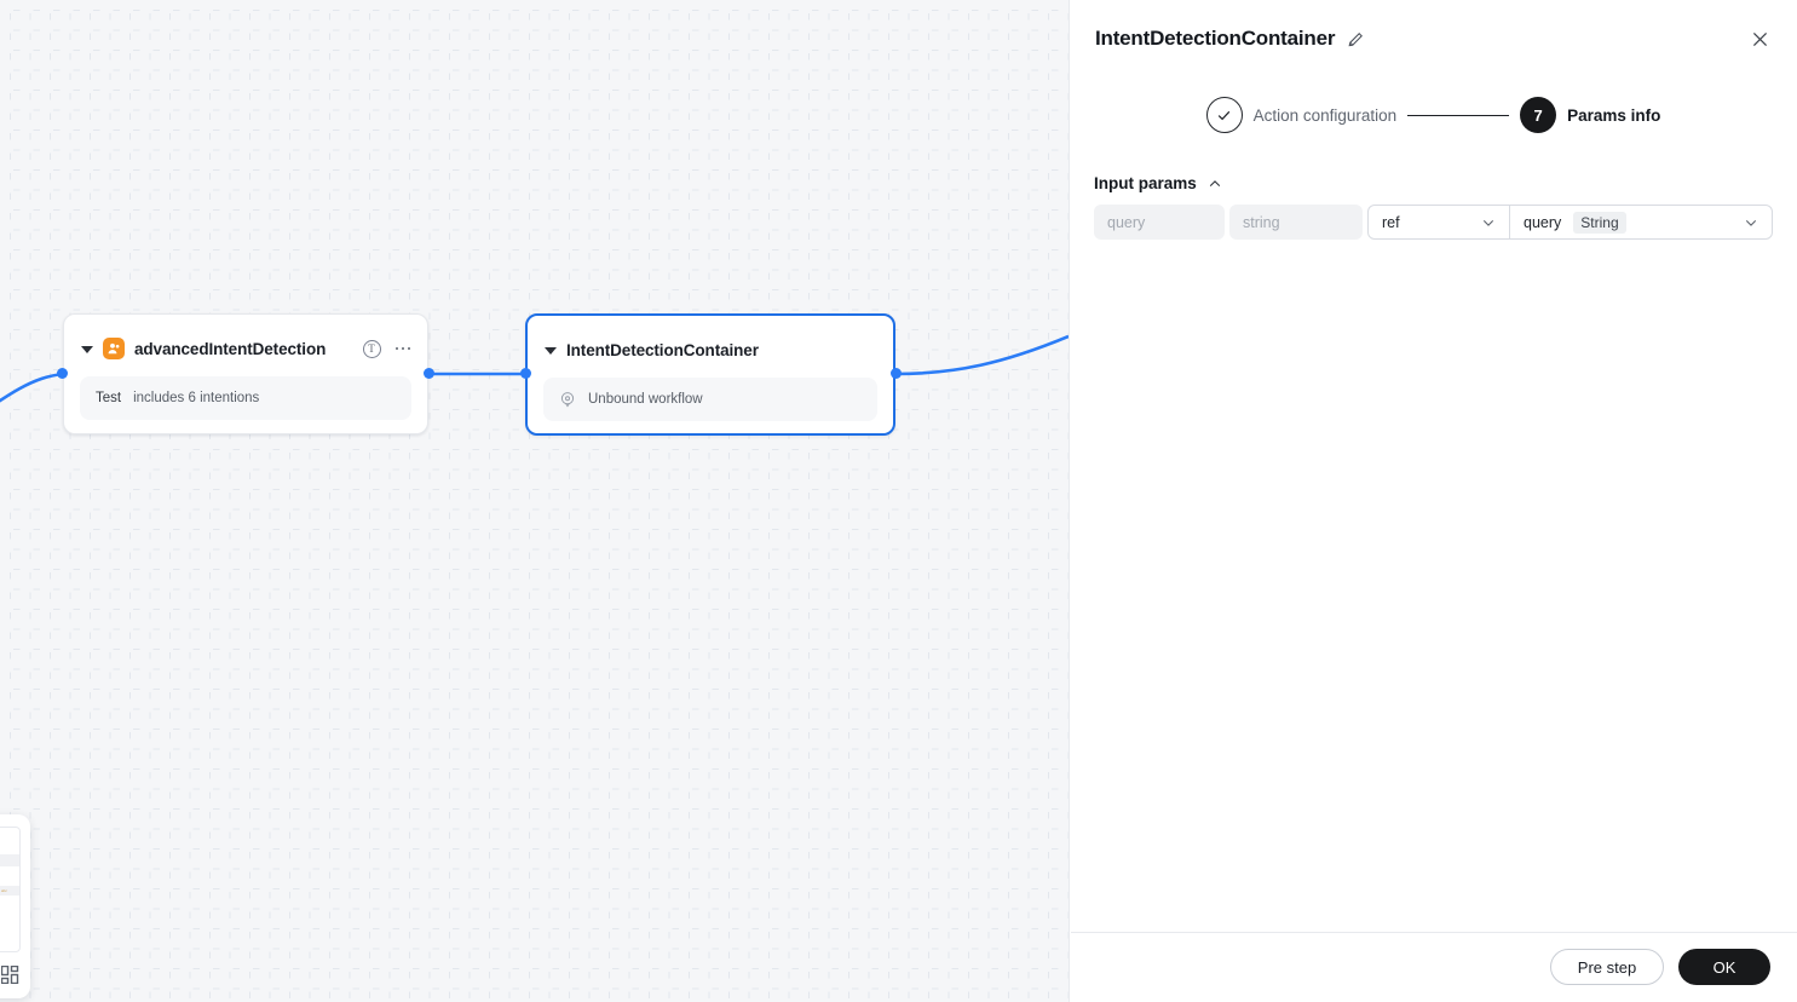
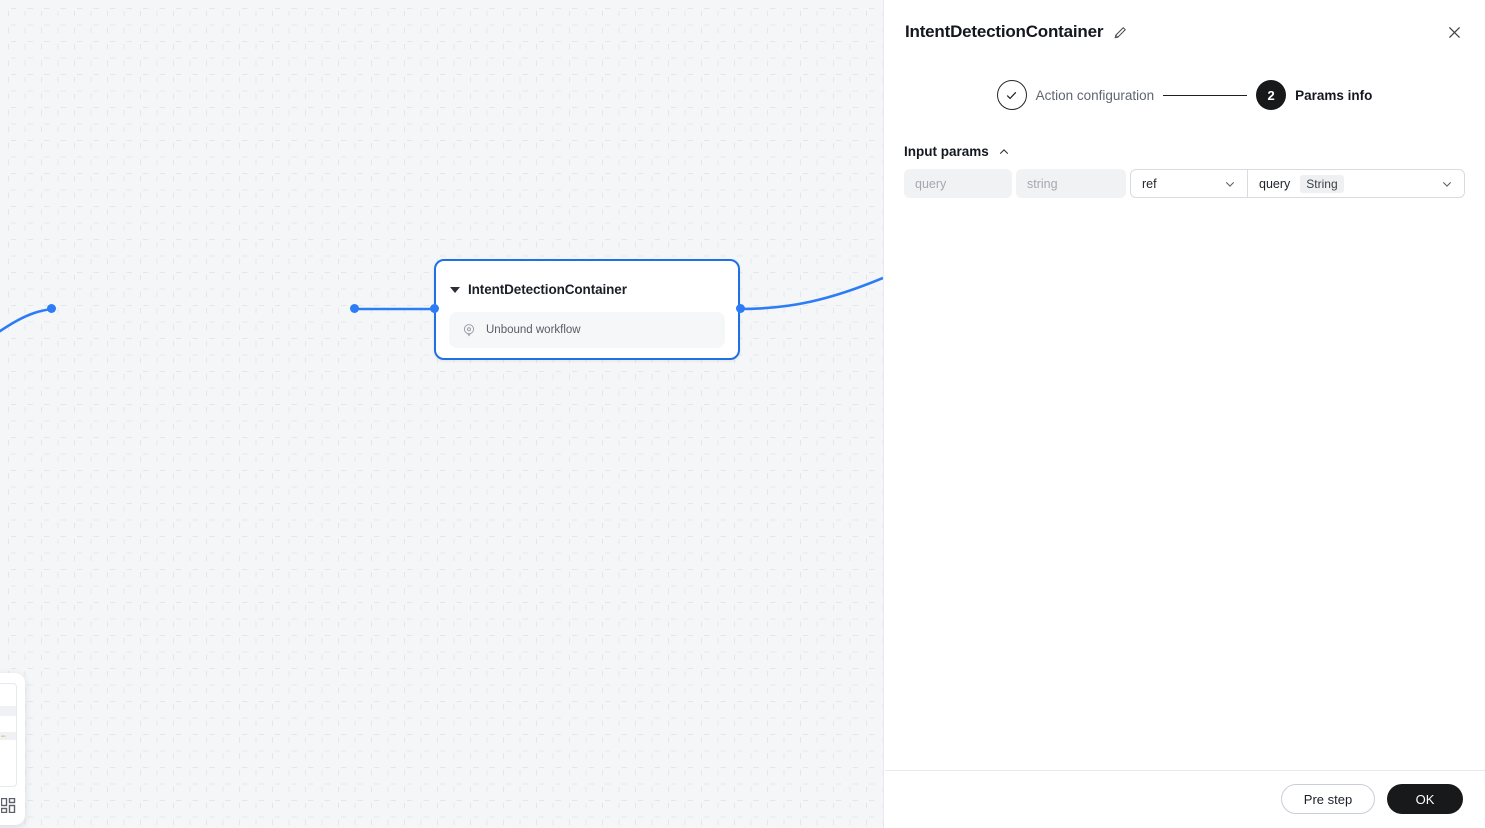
- advancedIntentDetection
- T
- Test
- includes 6 intentions
  IntentDetectionContainer
  Unbound workflow
  IntentDetectionContainer
  Action configuration
- 7
+ 2
  Params info
  Input params
  query
  string
  ref
  query
  String
  Pre step
  OK
